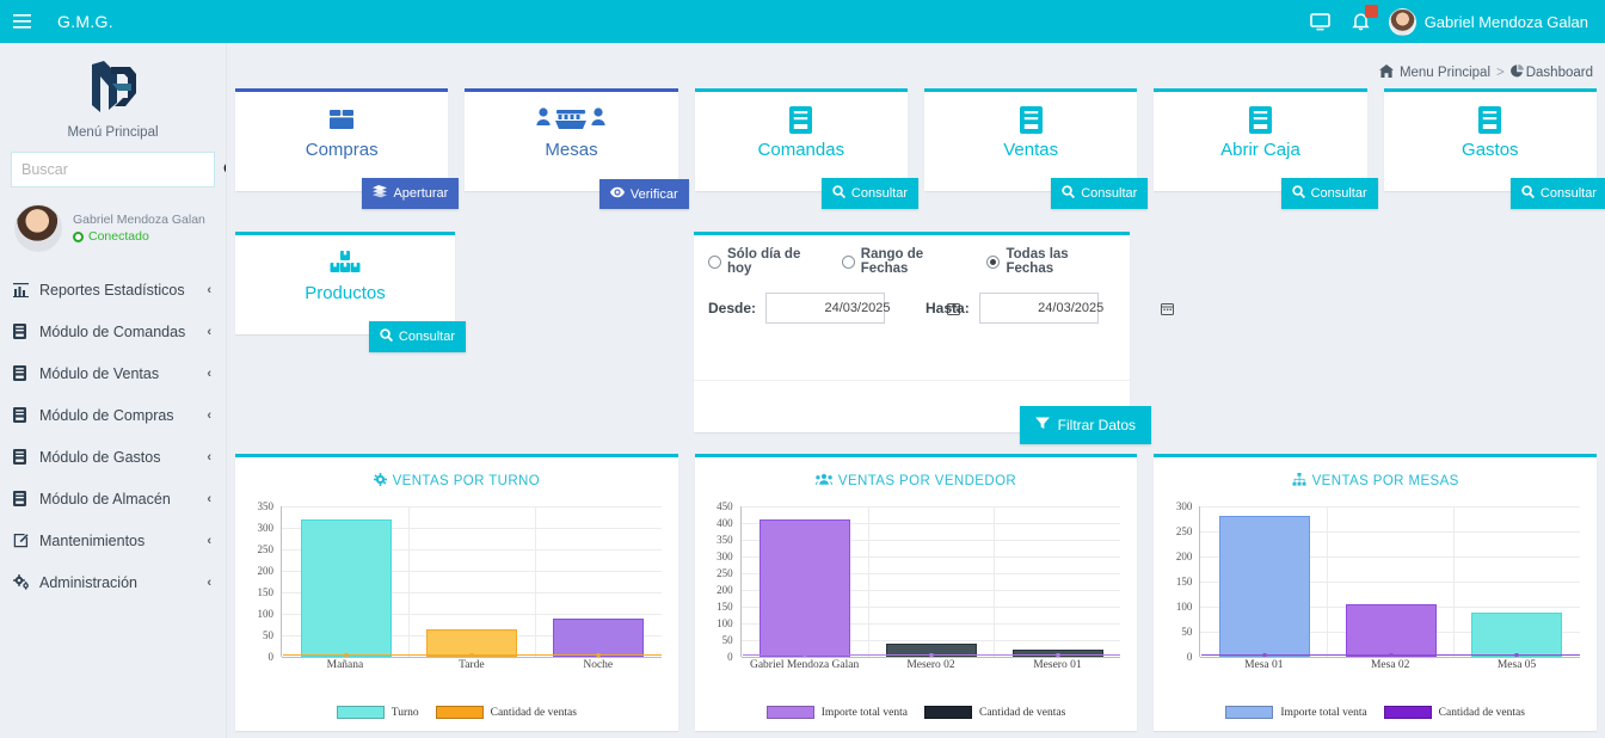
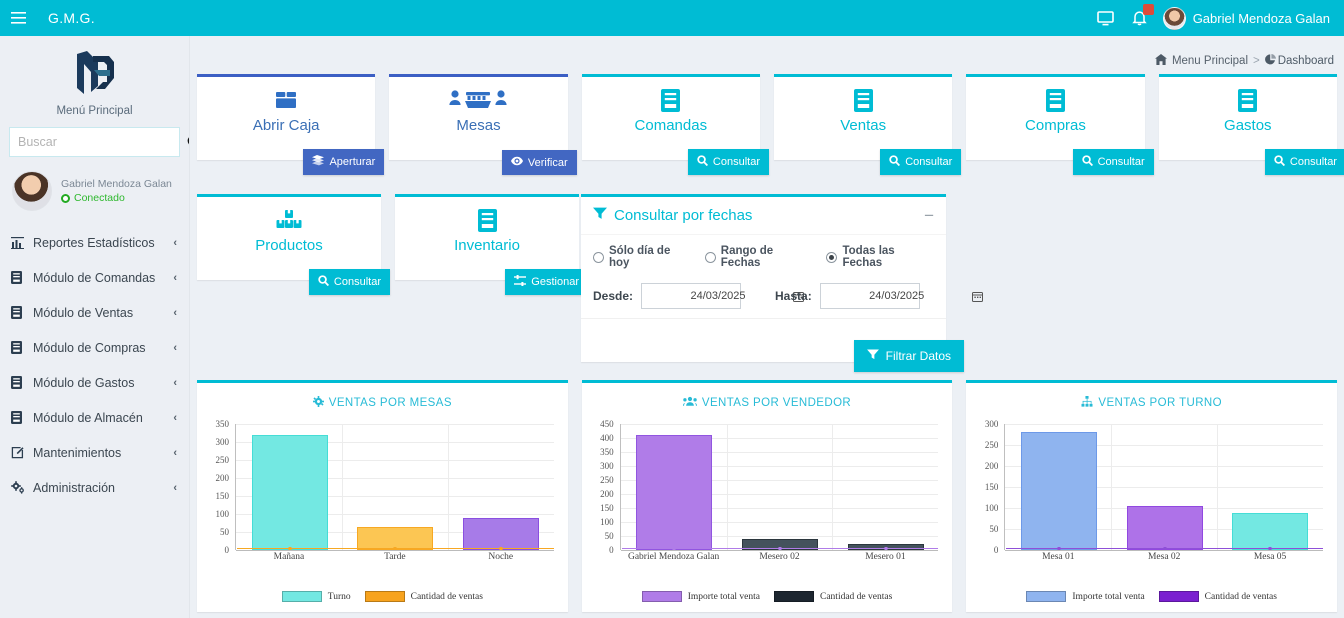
  G.M.G.
  Gabriel Mendoza Galan
  Menú Principal
  Buscar
  Gabriel Mendoza Galan
  Conectado
  Reportes Estadísticos
  ‹
  Módulo de Comandas
  ‹
  Módulo de Ventas
  ‹
  Módulo de Compras
  ‹
  Módulo de Gastos
  ‹
  Módulo de Almacén
  ‹
  Mantenimientos
  ‹
  Administración
  ‹
  Menu Principal
  >
  Dashboard
- Compras
+ Abrir Caja
  Aperturar
  Mesas
  Verificar
  Comandas
  Consultar
  Ventas
  Consultar
- Abrir Caja
+ Compras
  Consultar
  Gastos
  Consultar
  Productos
  Consultar
+ Inventario
+ Gestionar
+ Consultar por fechas
+ −
  Sólo día de hoy
  Rango de Fechas
  Todas las Fechas
  Desde:
  24/03/2025
  Hasta:
  24/03/2025
  Filtrar Datos
- VENTAS POR TURNO
+ VENTAS POR MESAS
  0
  50
  100
  150
  200
  250
  300
  350
  Mañana
  Tarde
  Noche
  Turno
  Cantidad de ventas
  VENTAS POR VENDEDOR
  0
  50
  100
  150
  200
  250
  300
  350
  400
  450
  Gabriel Mendoza Galan
  Mesero 02
  Mesero 01
  Importe total venta
  Cantidad de ventas
- VENTAS POR MESAS
+ VENTAS POR TURNO
  0
  50
  100
  150
  200
  250
  300
  Mesa 01
  Mesa 02
  Mesa 05
  Importe total venta
  Cantidad de ventas
